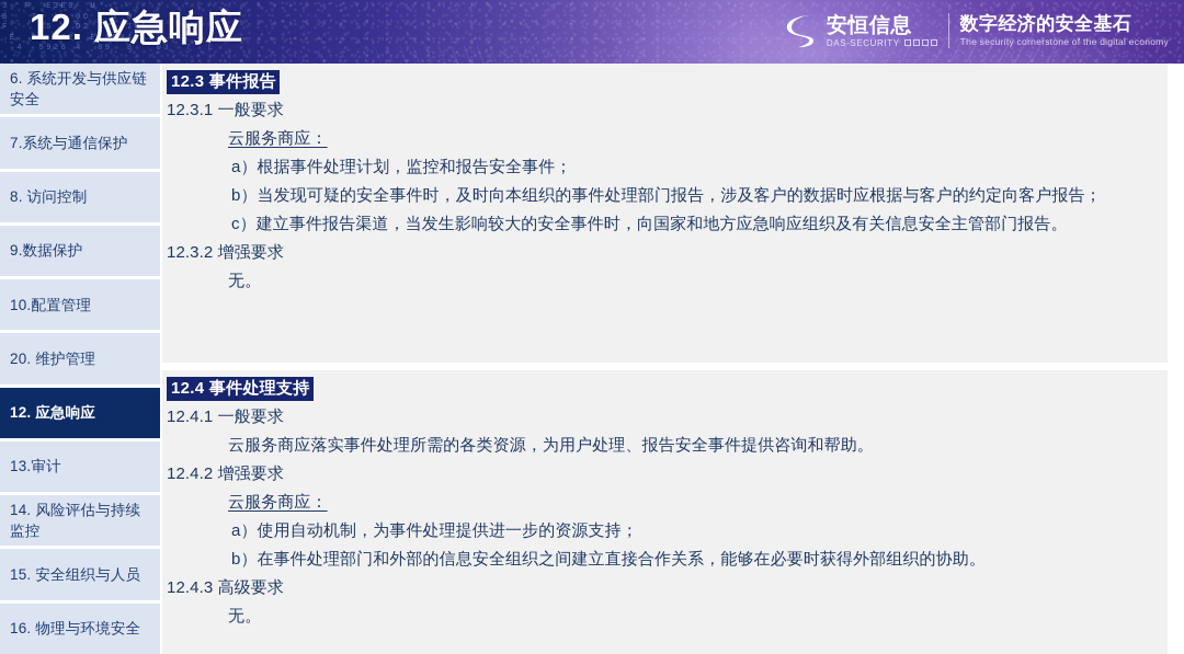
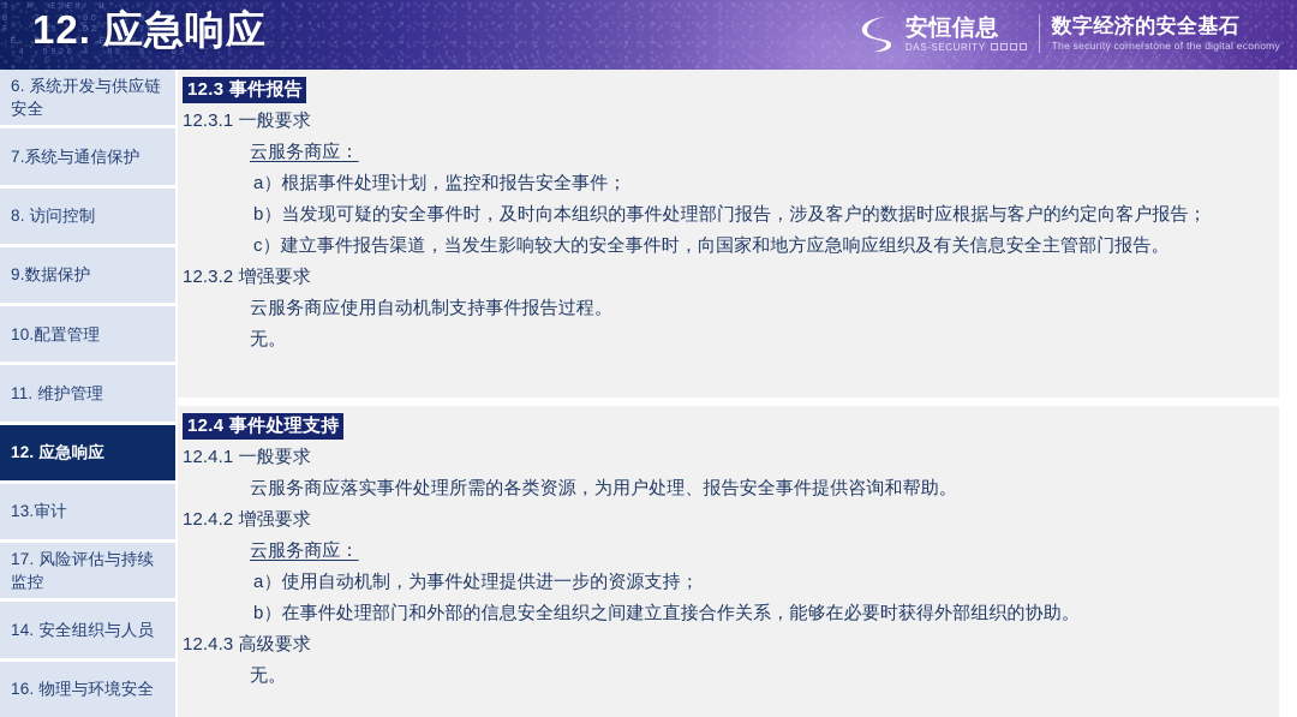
  3 F E3E0 U
  B 7 A 0C 1 8
  F 5 D2 9 7F
  E 7 082 E 1D04 3
  4 5926 4 89 8 03 7 E
  12. 应急响应
  安恒信息
  DAS-SECURITY
  数字经济的安全基石
  The security cornerstone of the digital economy
  6. 系统开发与供应链安全
  7.系统与通信保护
  8. 访问控制
  9.数据保护
  10.配置管理
- 20. 维护管理
+ 11. 维护管理
  12. 应急响应
  13.审计
- 14. 风险评估与持续监控
+ 17. 风险评估与持续监控
- 15. 安全组织与人员
+ 14. 安全组织与人员
  16. 物理与环境安全
  12.3 事件报告
  12.3.1 一般要求
  云服务商应：
  a）根据事件处理计划，监控和报告安全事件；
  b）当发现可疑的安全事件时，及时向本组织的事件处理部门报告，涉及客户的数据时应根据与客户的约定向客户报告；
  c）建立事件报告渠道，当发生影响较大的安全事件时，向国家和地方应急响应组织及有关信息安全主管部门报告。
  12.3.2 增强要求
+ 云服务商应使用自动机制支持事件报告过程。
  无。
  12.4 事件处理支持
  12.4.1 一般要求
  云服务商应落实事件处理所需的各类资源，为用户处理、报告安全事件提供咨询和帮助。
  12.4.2 增强要求
  云服务商应：
  a）使用自动机制，为事件处理提供进一步的资源支持；
  b）在事件处理部门和外部的信息安全组织之间建立直接合作关系，能够在必要时获得外部组织的协助。
  12.4.3 高级要求
  无。
